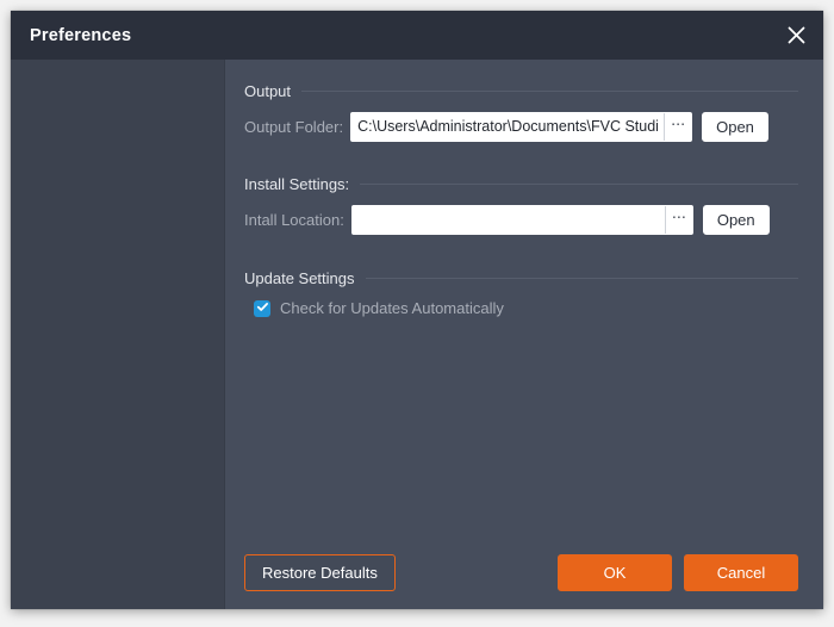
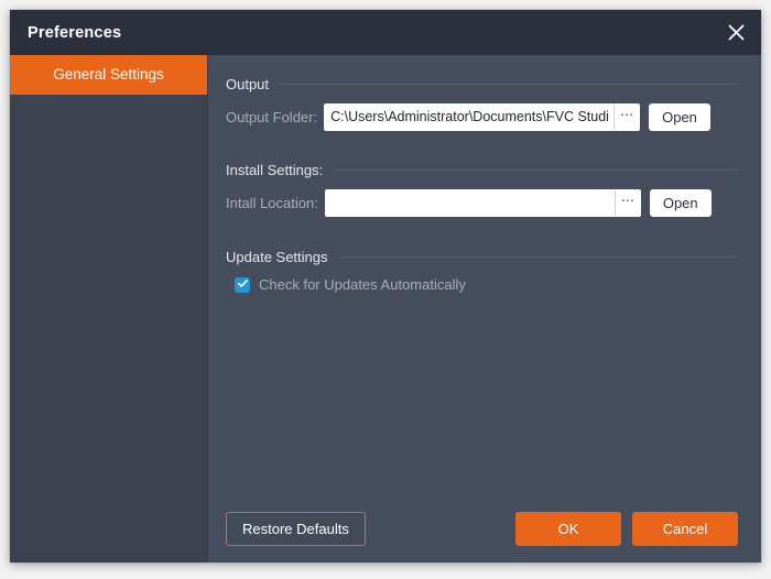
  Preferences
+ General Settings
  Output
  Output Folder:
  C:\Users\Administrator\Documents\FVC Studi
  ⋯
  Open
  Install Settings:
  Intall Location:
  ⋯
  Open
  Update Settings
  Check for Updates Automatically
  Restore Defaults
  OK
  Cancel
